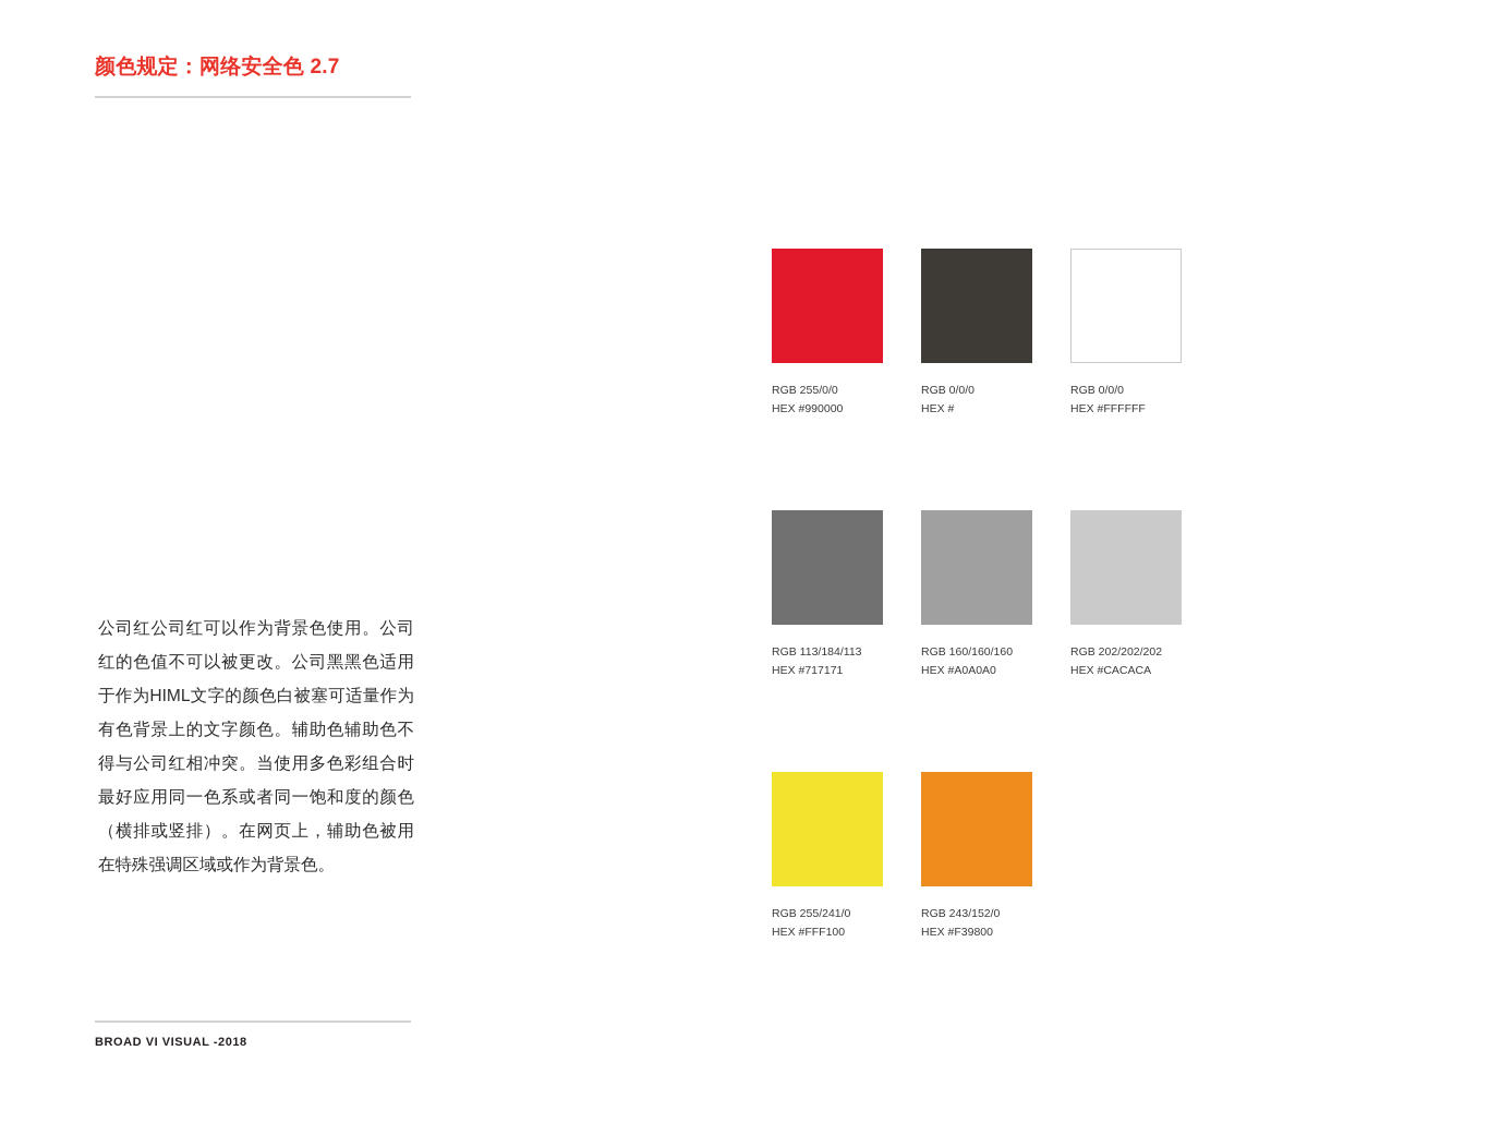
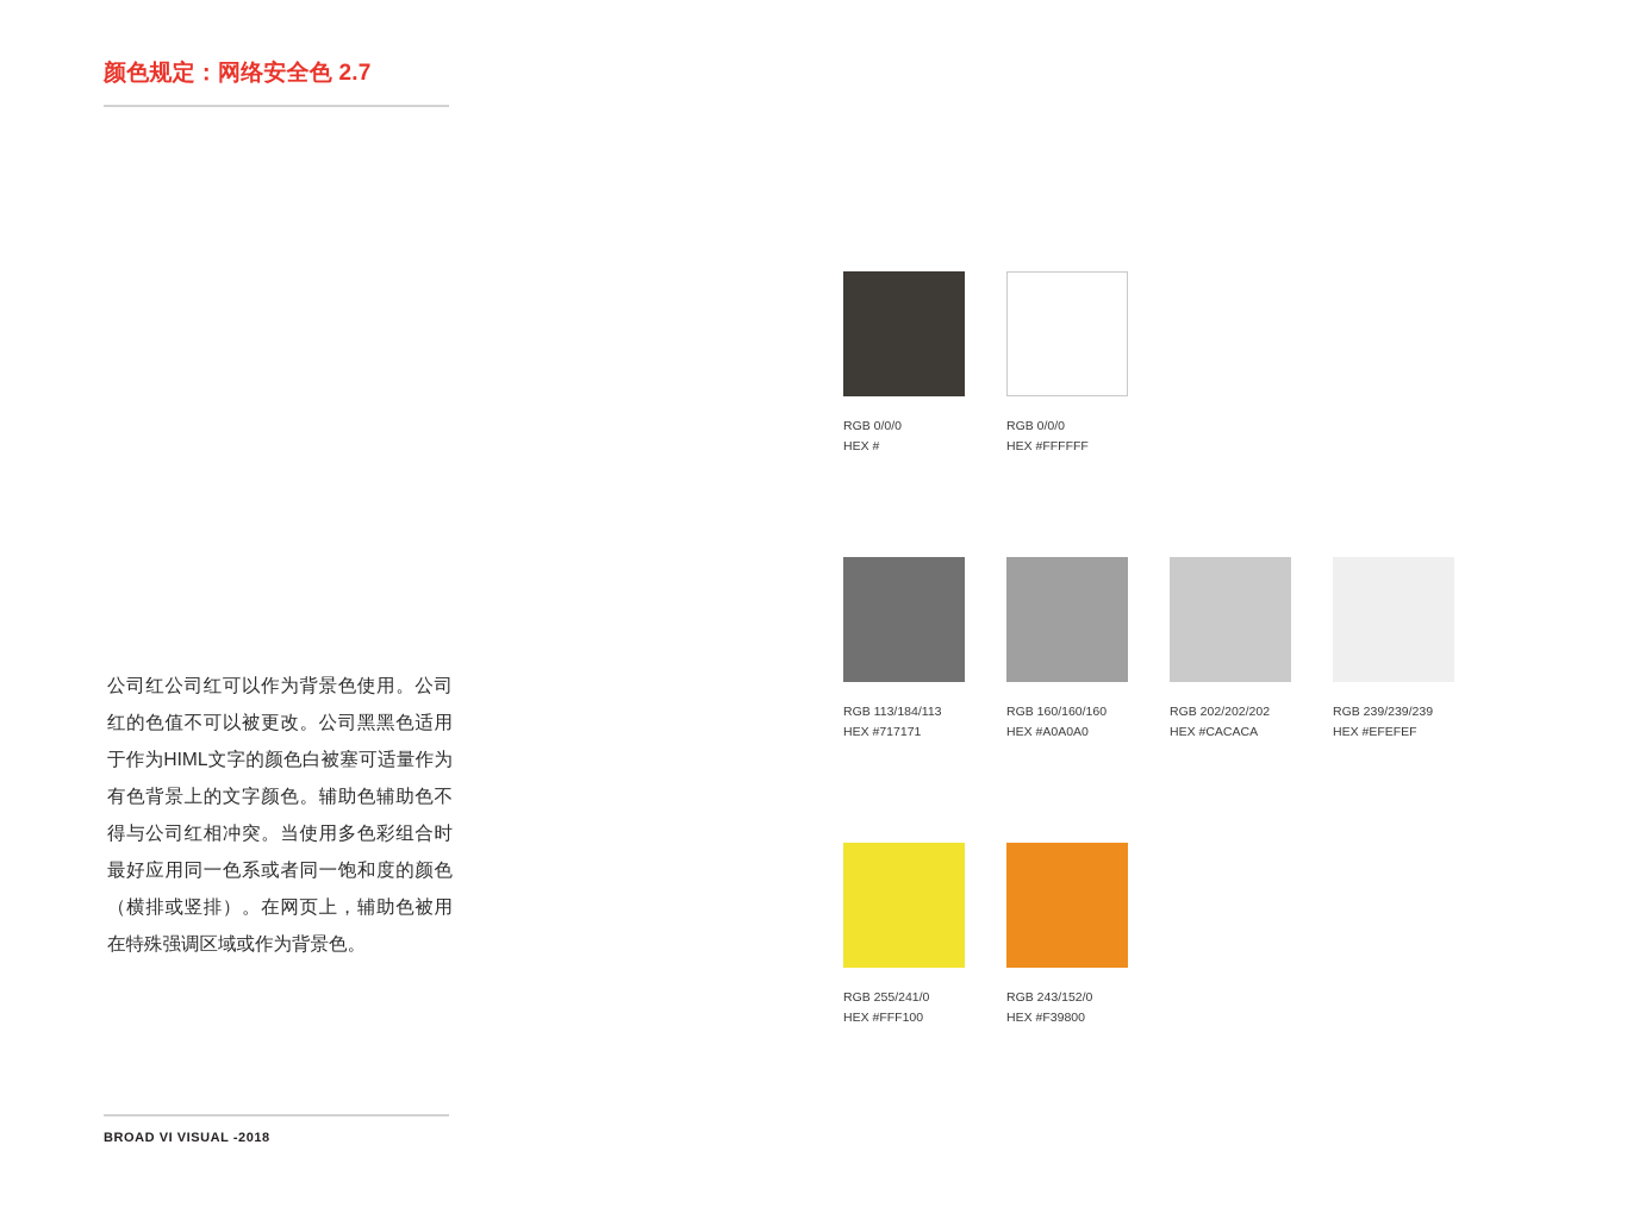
  颜色规定：网络安全色 2.7
  公司红公司红可以作为背景色使用。公司红的色值不可以被更改。公司黑黑色适用于作为HIML文字的颜色白被塞可适量作为有色背景上的文字颜色。辅助色辅助色不得与公司红相冲突。当使用多色彩组合时最好应用同一色系或者同一饱和度的颜色（横排或竖排）。在网页上，辅助色被用在特殊强调区域或作为背景色。
- RGB 255/0/0
- HEX #990000
  RGB 0/0/0
  HEX #
  RGB 0/0/0
  HEX #FFFFFF
  RGB 113/184/113
  HEX #717171
  RGB 160/160/160
  HEX #A0A0A0
  RGB 202/202/202
  HEX #CACACA
+ RGB 239/239/239
+ HEX #EFEFEF
  RGB 255/241/0
  HEX #FFF100
  RGB 243/152/0
  HEX #F39800
  BROAD VI VISUAL -2018
